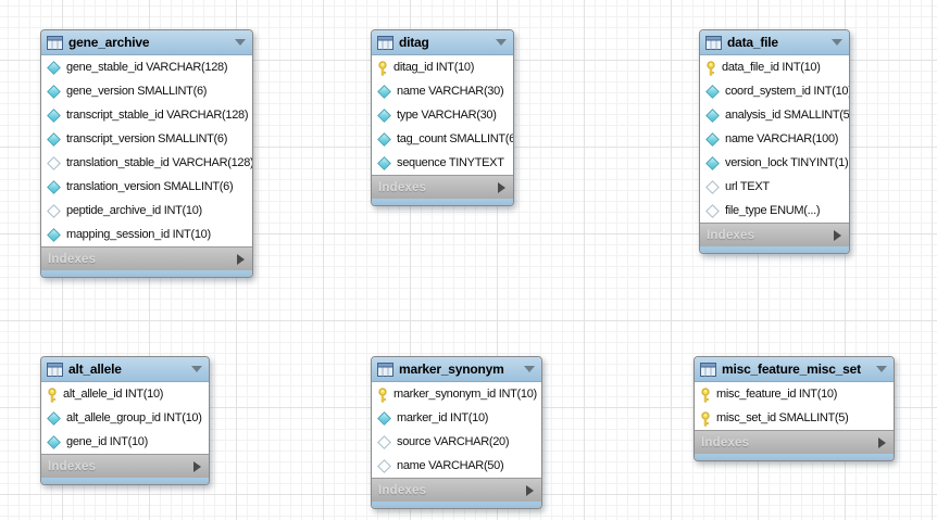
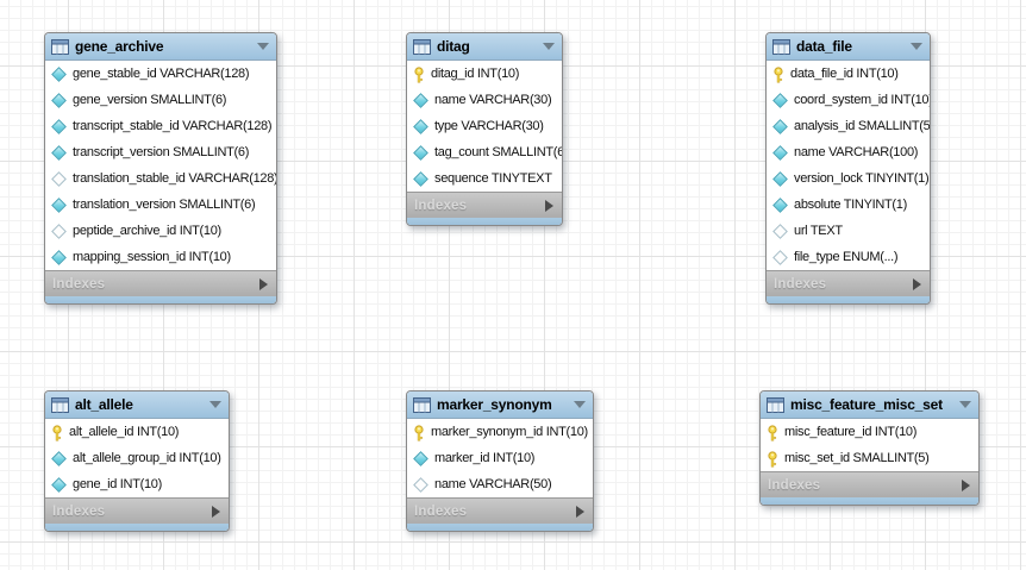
  gene_archive
  gene_stable_id VARCHAR(128)
  gene_version SMALLINT(6)
  transcript_stable_id VARCHAR(128)
  transcript_version SMALLINT(6)
  translation_stable_id VARCHAR(128)
  translation_version SMALLINT(6)
  peptide_archive_id INT(10)
  mapping_session_id INT(10)
  Indexes
  ditag
  ditag_id INT(10)
  name VARCHAR(30)
  type VARCHAR(30)
  tag_count SMALLINT(6
  sequence TINYTEXT
  Indexes
  data_file
  data_file_id INT(10)
  coord_system_id INT(10
  analysis_id SMALLINT(5
  name VARCHAR(100)
  version_lock TINYINT(1)
+ absolute TINYINT(1)
  url TEXT
  file_type ENUM(...)
  Indexes
  alt_allele
  alt_allele_id INT(10)
  alt_allele_group_id INT(10)
  gene_id INT(10)
  Indexes
  marker_synonym
  marker_synonym_id INT(10)
  marker_id INT(10)
- source VARCHAR(20)
  name VARCHAR(50)
  Indexes
  misc_feature_misc_set
  misc_feature_id INT(10)
  misc_set_id SMALLINT(5)
  Indexes
